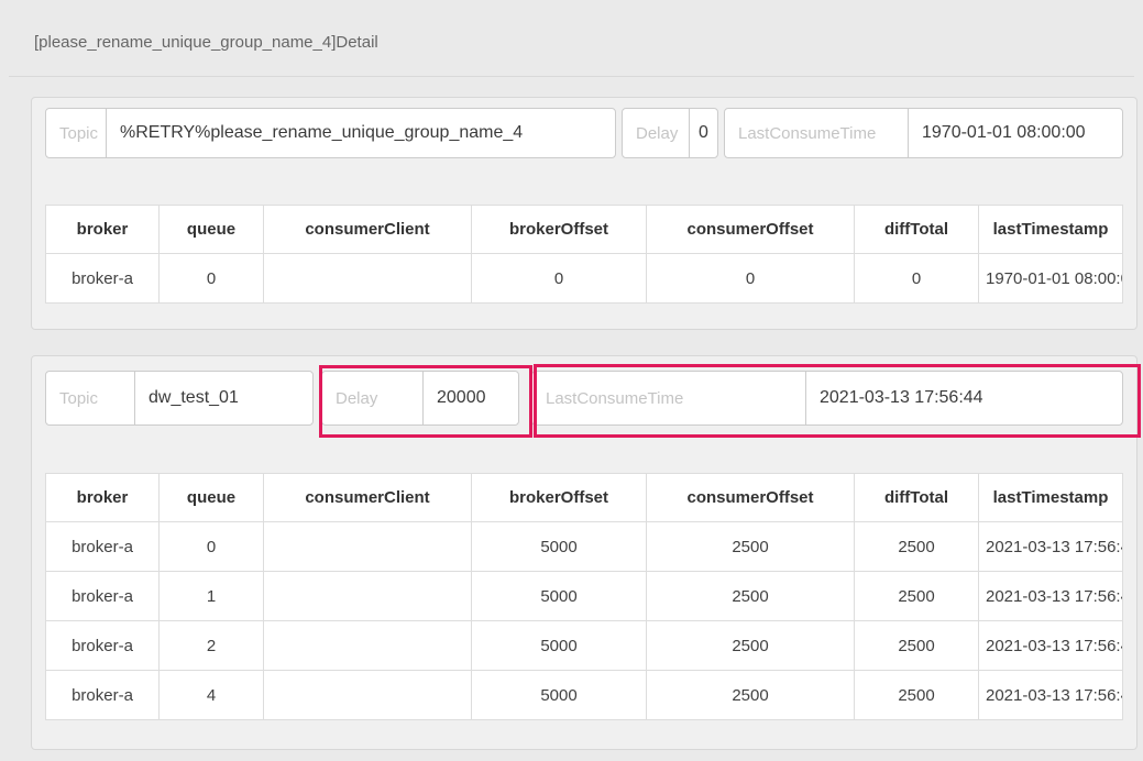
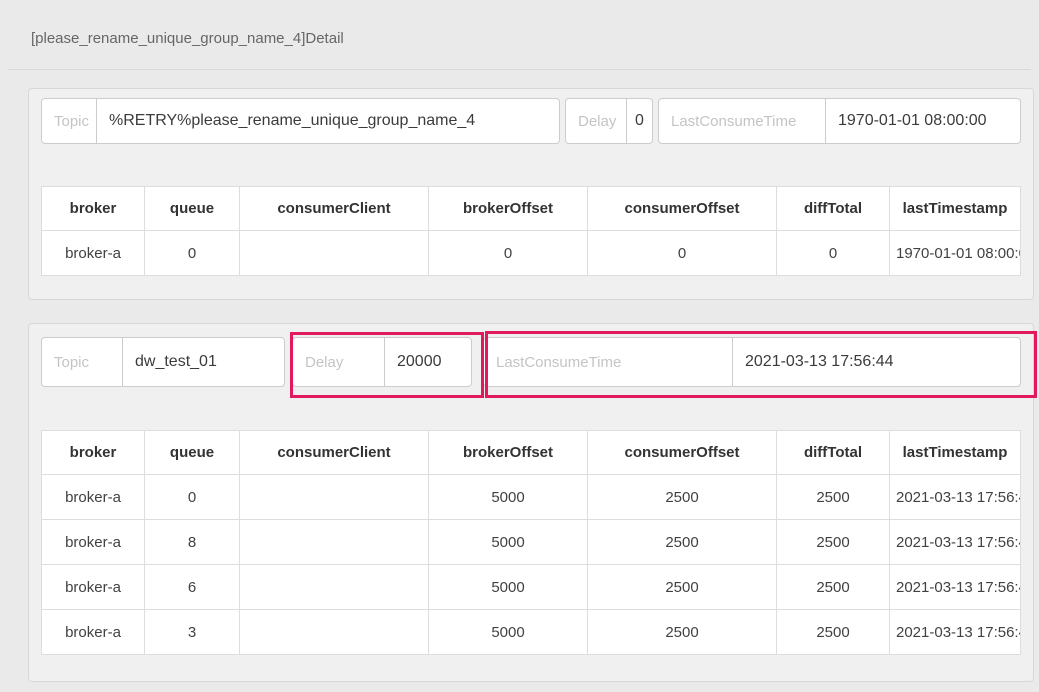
  [please_rename_unique_group_name_4]Detail
  Topic
  %RETRY%please_rename_unique_group_name_4
  Delay
  0
  LastConsumeTime
  1970-01-01 08:00:00
  broker	queue	consumerClient	brokerOffset	consumerOffset	diffTotal	lastTimestamp
  broker-a	0		0	0	0	1970-01-01 08:00:
  Topic
  dw_test_01
  Delay
  20000
  LastConsumeTime
  2021-03-13 17:56:44
  broker	queue	consumerClient	brokerOffset	consumerOffset	diffTotal	lastTimestamp
  broker-a	0		5000	2500	2500	2021-03-13 17:56:
- broker-a	1		5000	2500	2500	2021-03-13 17:56:
+ broker-a	8		5000	2500	2500	2021-03-13 17:56:
- broker-a	2		5000	2500	2500	2021-03-13 17:56:
+ broker-a	6		5000	2500	2500	2021-03-13 17:56:
- broker-a	4		5000	2500	2500	2021-03-13 17:56:
+ broker-a	3		5000	2500	2500	2021-03-13 17:56:
